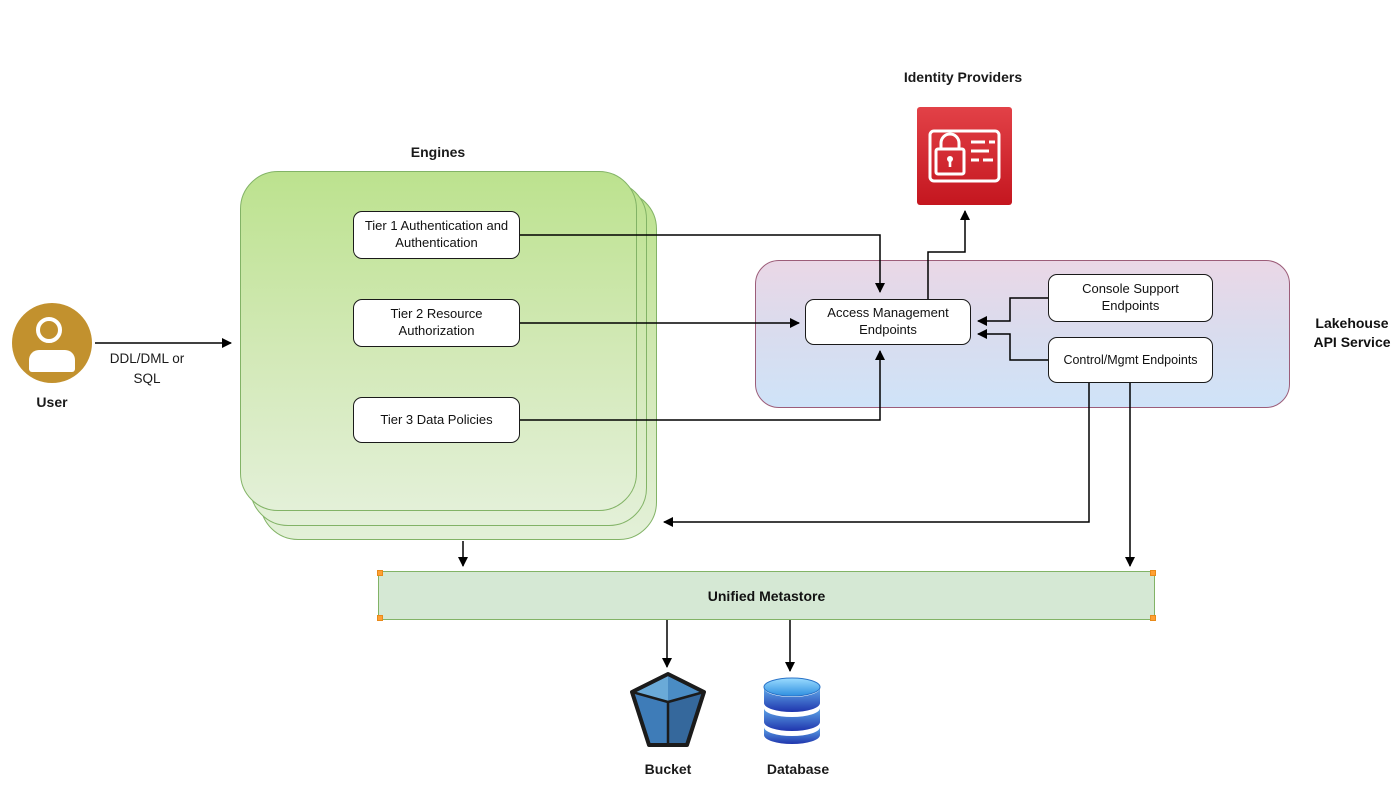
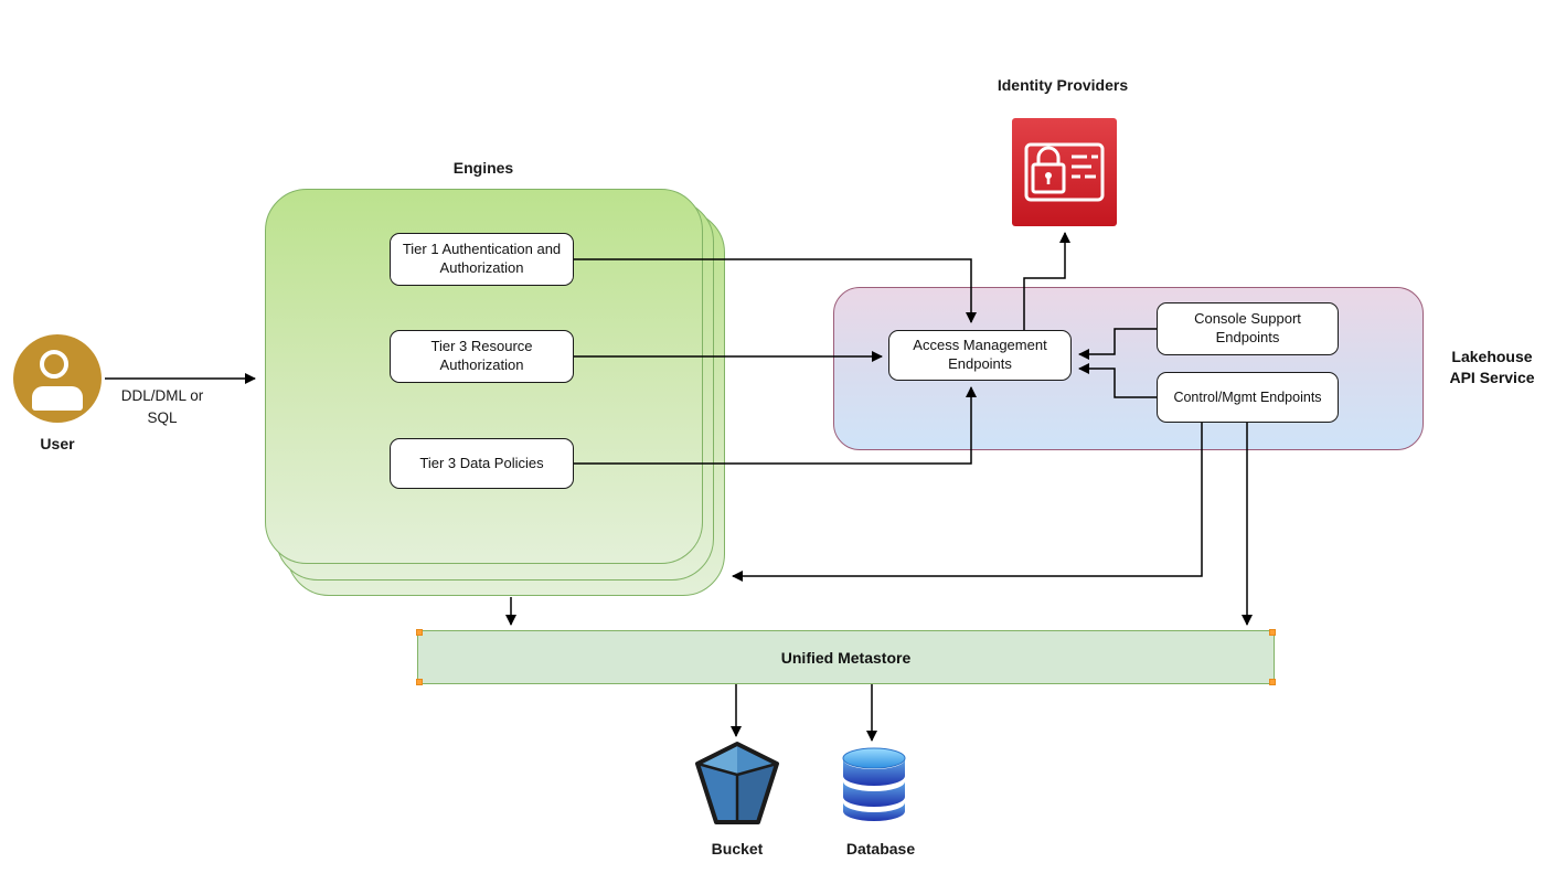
  Engines
- Tier 1 Authentication and Authentication
+ Tier 1 Authentication and Authorization
- Tier 2 Resource Authorization
+ Tier 3 Resource Authorization
  Tier 3 Data Policies
  User
  DDL/DML or SQL
  Identity Providers
  Lakehouse API Service
  Access Management Endpoints
  Console Support Endpoints
  Control/Mgmt Endpoints
  Unified Metastore
  Bucket
  Database
